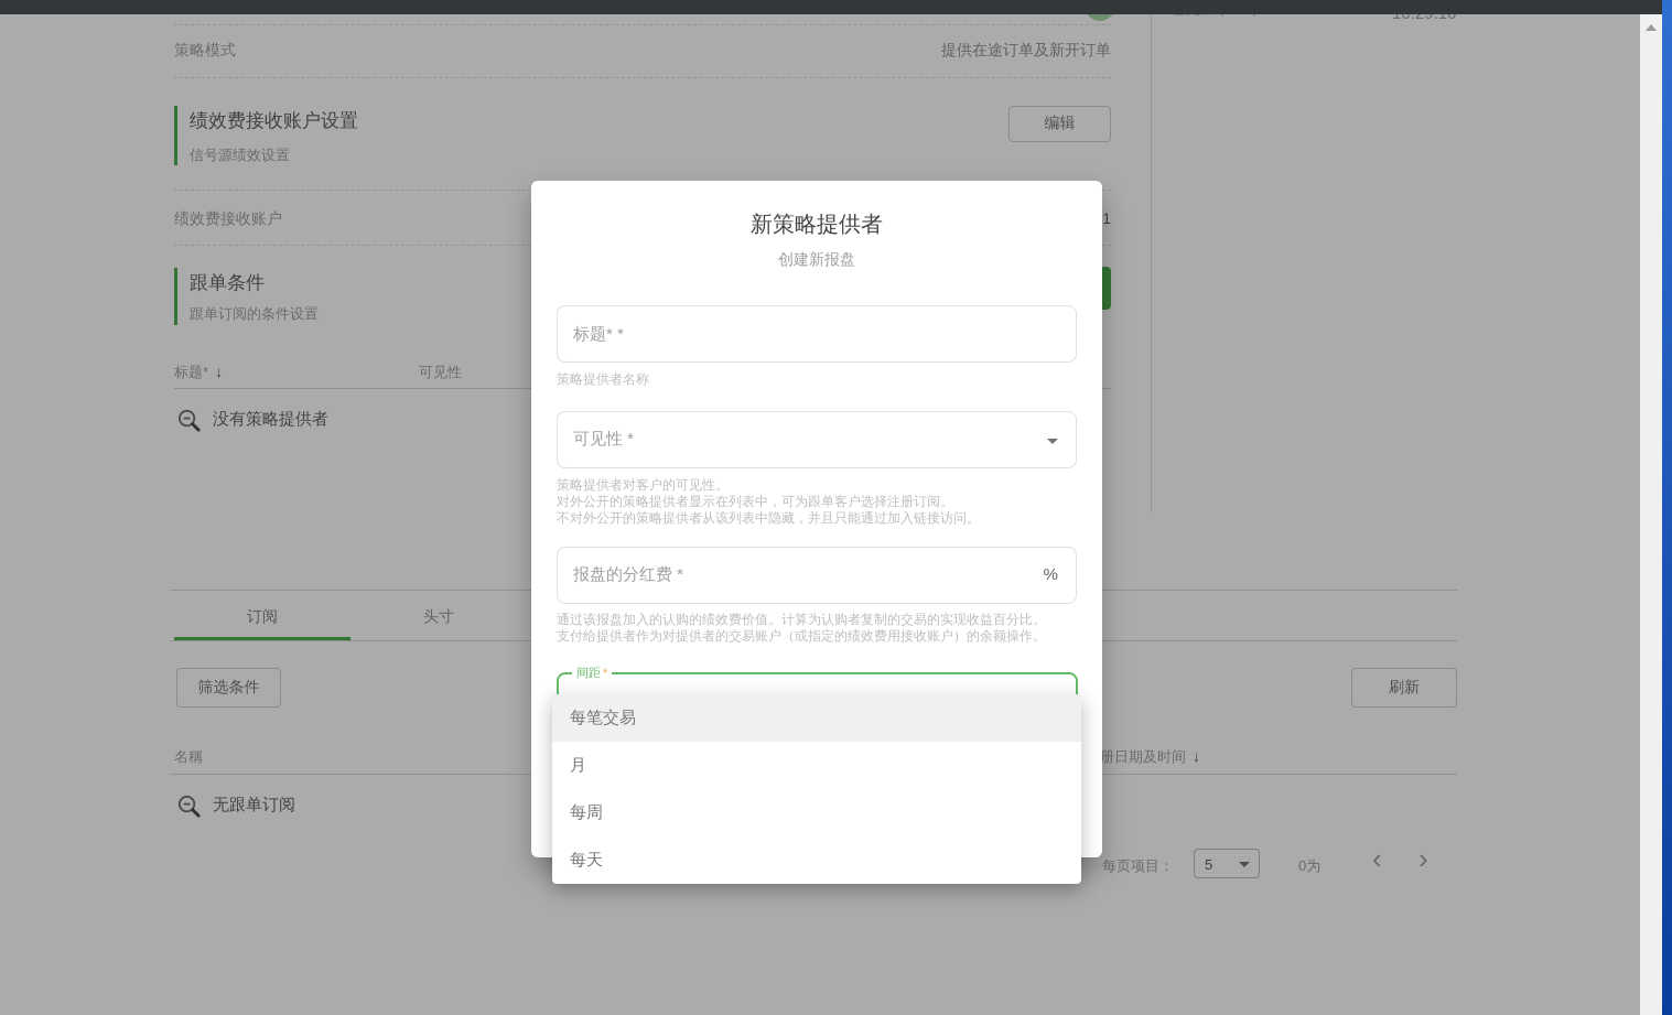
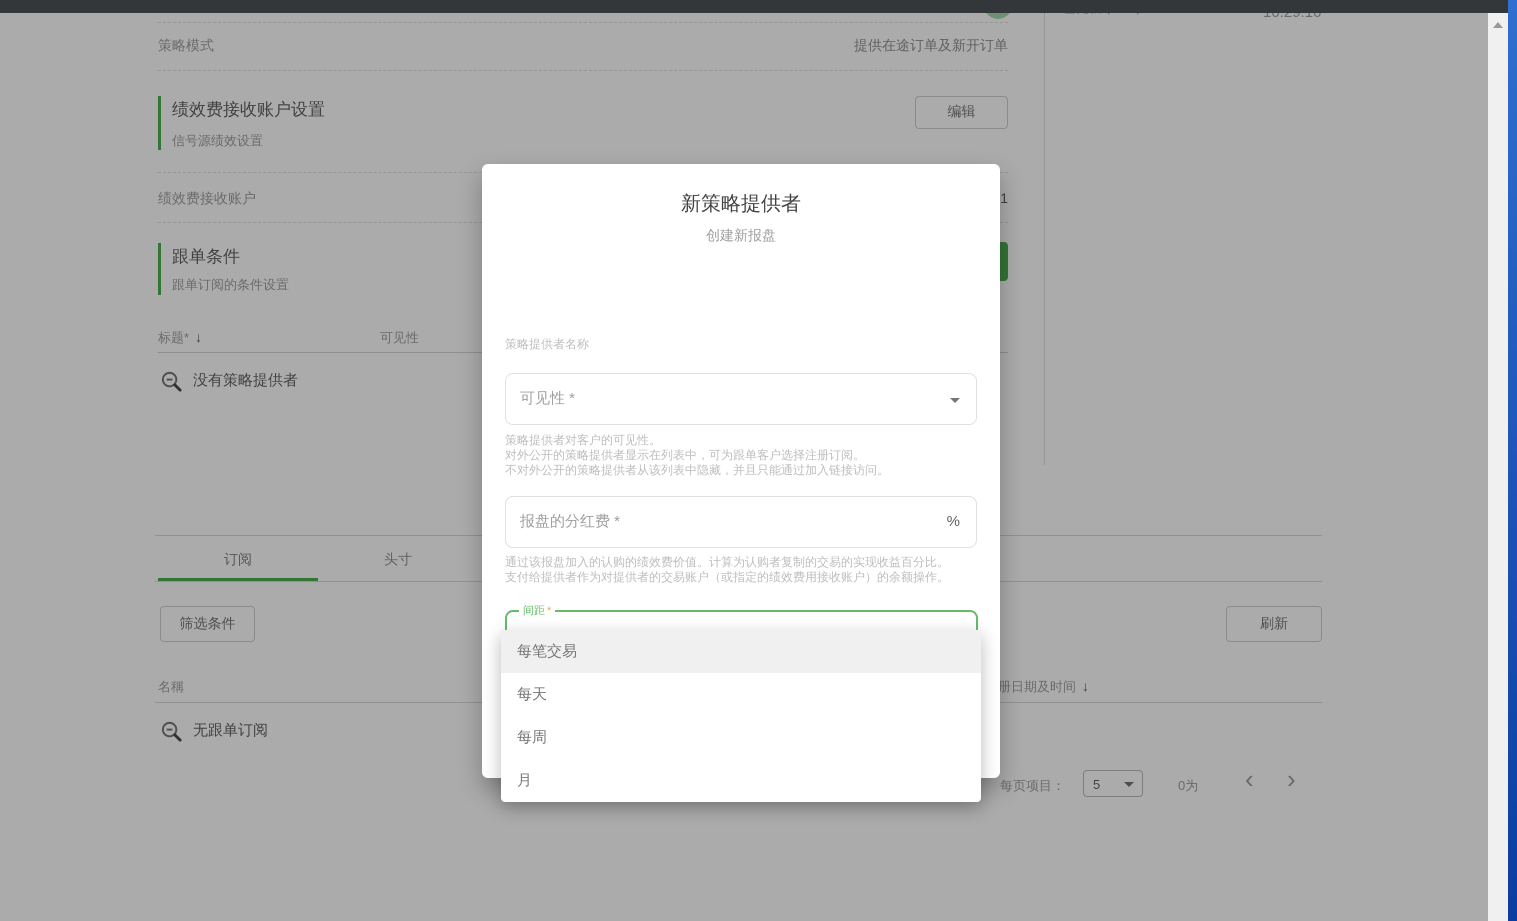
  策略模式
  提供在途订单及新开订单
  绩效费接收账户设置
  信号源绩效设置
  编辑
  绩效费接收账户
  1
  跟单条件
  跟单订阅的条件设置
  标题* ↓
  可见性
  没有策略提供者
  订阅
  头寸
  筛选条件
  刷新
  名稱
  册日期及时间 ↓
  无跟单订阅
  每页项目：
  5
  0为
  ‹
  ›
  新策略提供者
  创建新报盘
- 标题* *
  策略提供者名称
  可见性 *
  策略提供者对客户的可见性。
  对外公开的策略提供者显示在列表中，可为跟单客户选择注册订阅。
  不对外公开的策略提供者从该列表中隐藏，并且只能通过加入链接访问。
  报盘的分红费 *
  %
  通过该报盘加入的认购的绩效费价值。计算为认购者复制的交易的实现收益百分比。支付给提供者作为对提供者的交易账户（或指定的绩效费用接收账户）的余额操作。
  间距 *
  每笔交易
- 月
+ 每天
  每周
- 每天
+ 月
